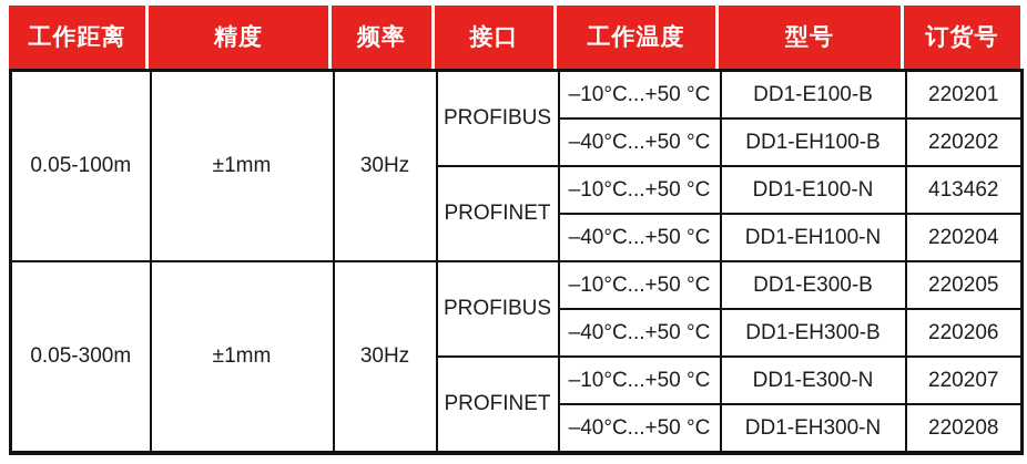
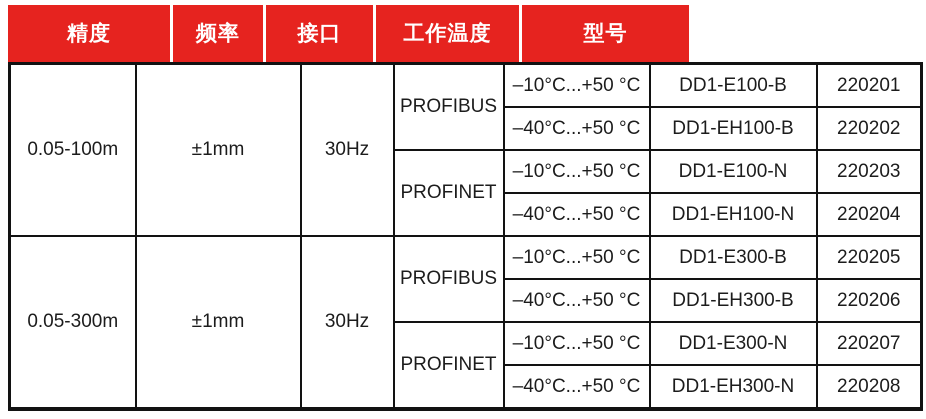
- 工作距离
  精度
  频率
  接口
  工作温度
  型号
- 订货号
  0.05-100m	±1mm	30Hz	PROFIBUS	–10°C...+50 °C	DD1-E100-B	220201
  –40°C...+50 °C	DD1-EH100-B	220202
- PROFINET	–10°C...+50 °C	DD1-E100-N	413462
+ PROFINET	–10°C...+50 °C	DD1-E100-N	220203
  –40°C...+50 °C	DD1-EH100-N	220204
  0.05-300m	±1mm	30Hz	PROFIBUS	–10°C...+50 °C	DD1-E300-B	220205
  –40°C...+50 °C	DD1-EH300-B	220206
  PROFINET	–10°C...+50 °C	DD1-E300-N	220207
  –40°C...+50 °C	DD1-EH300-N	220208
